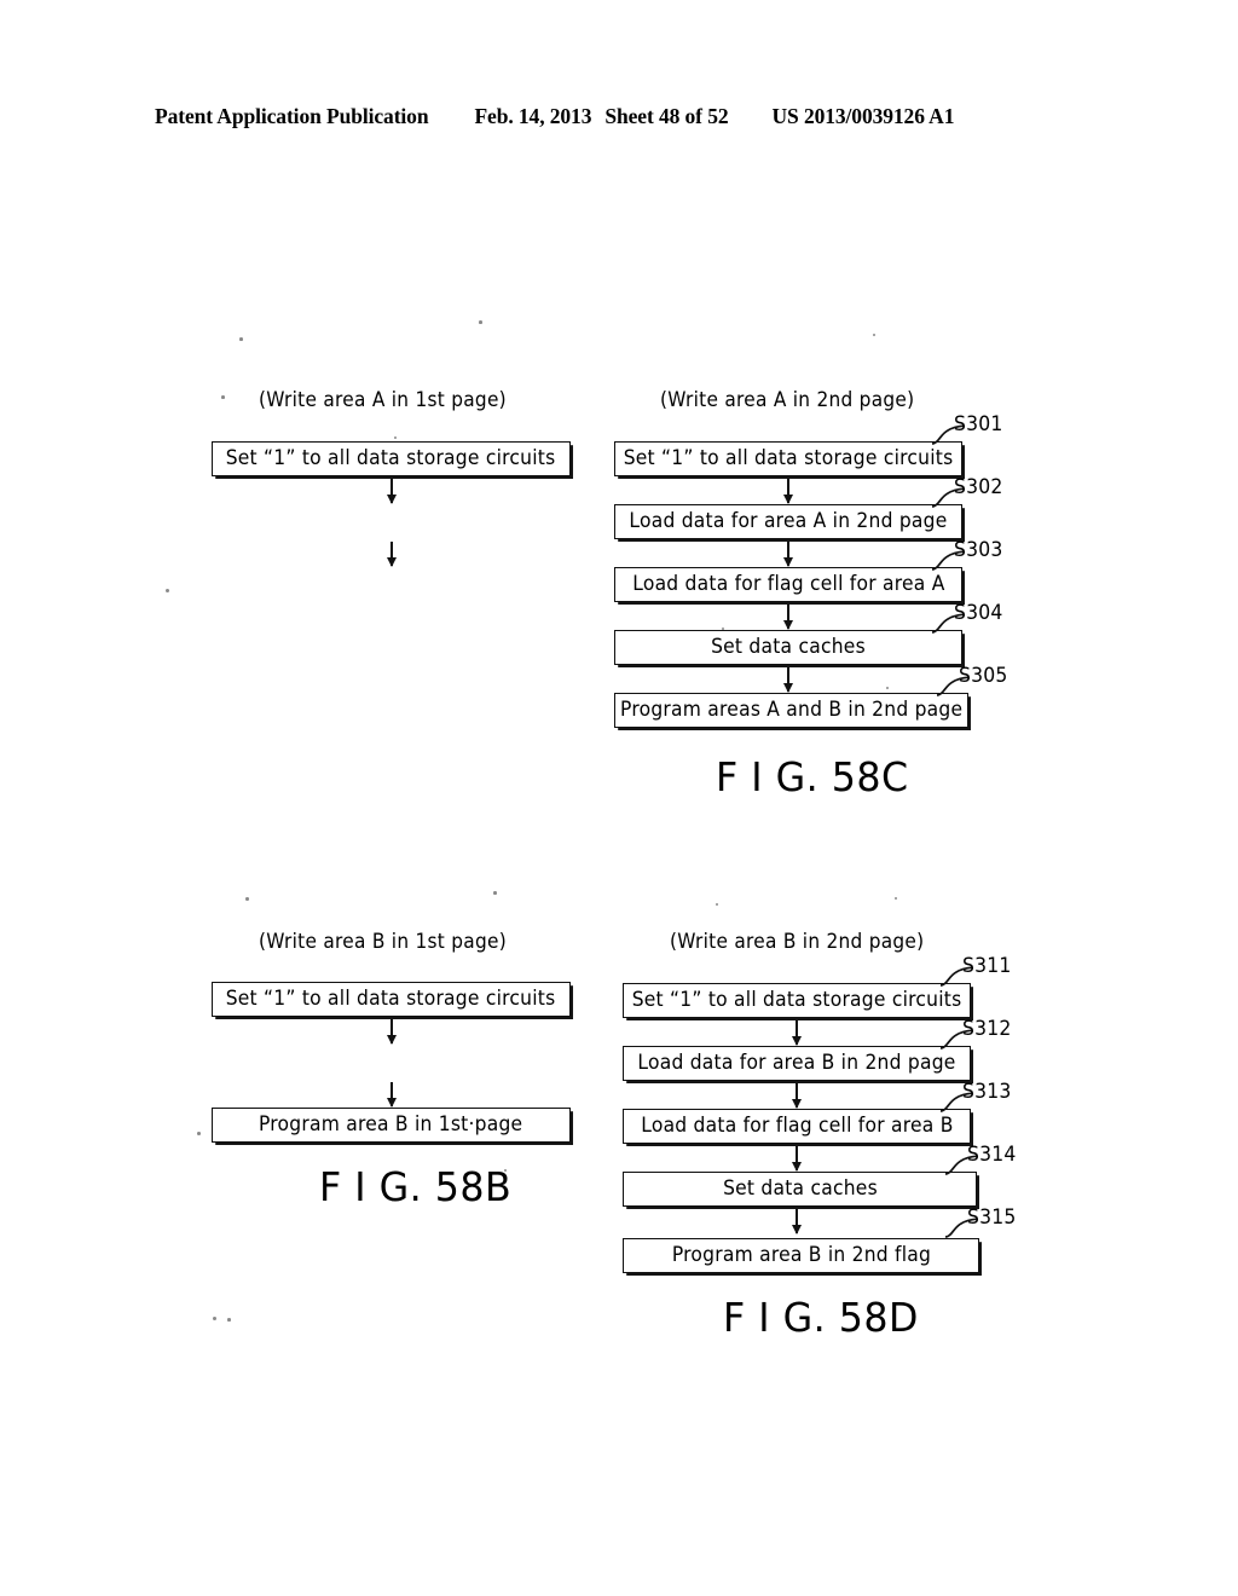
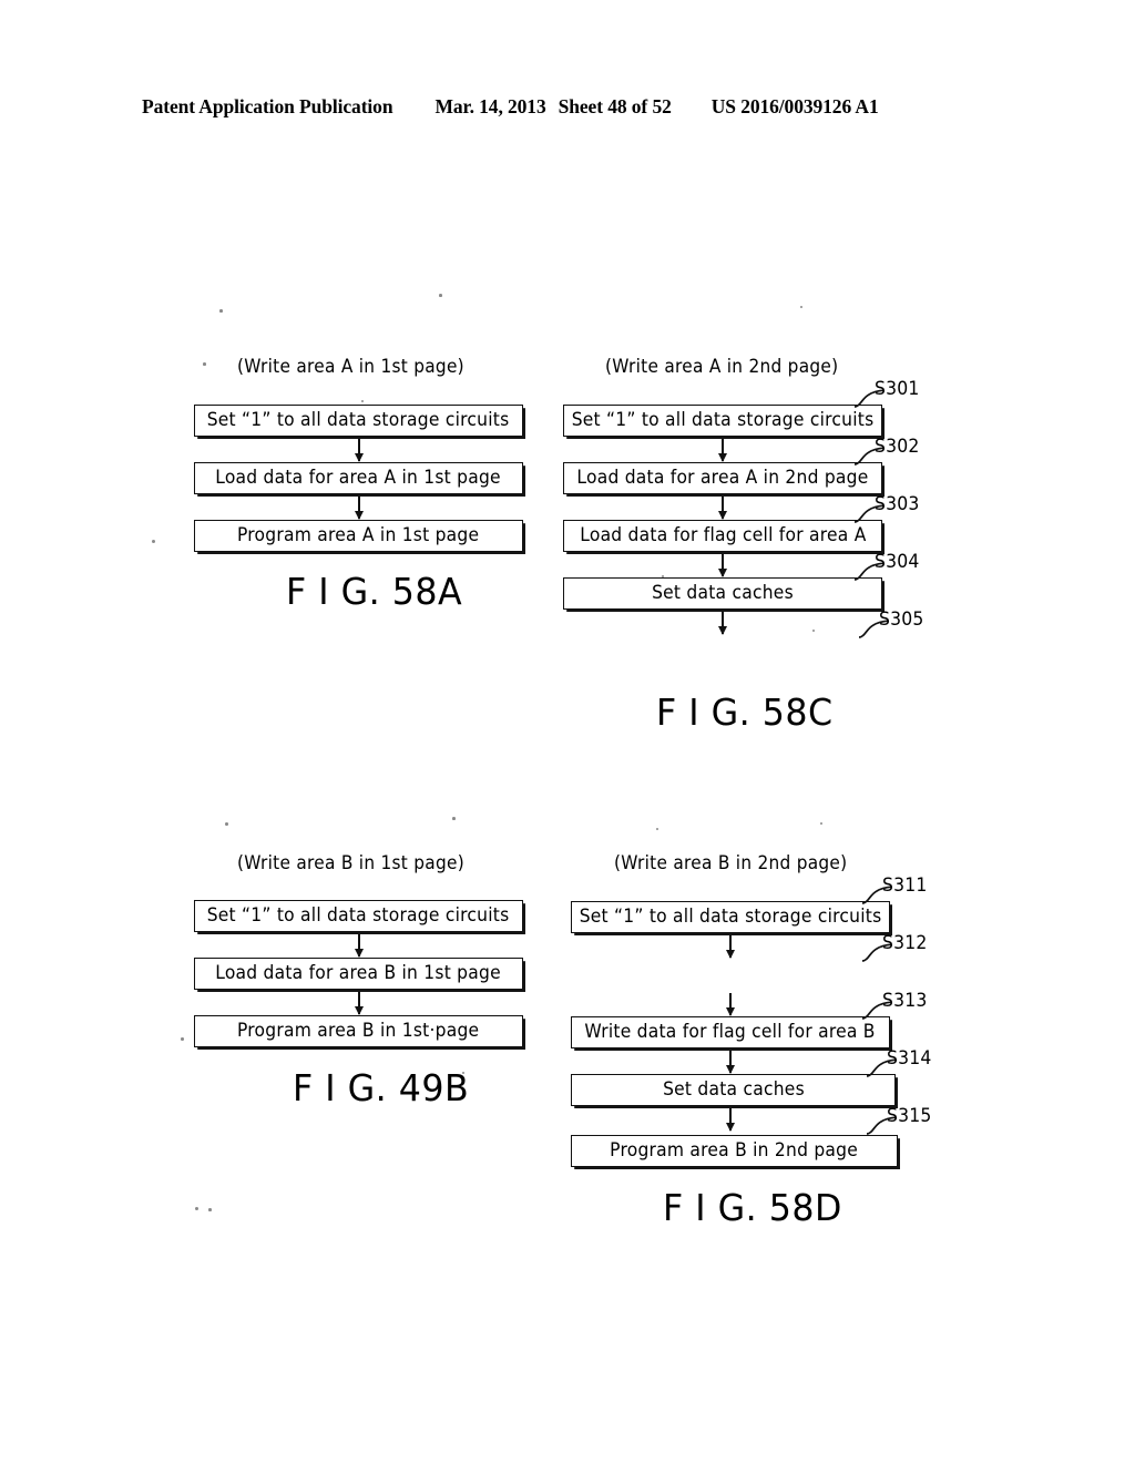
  Patent Application Publication
- Feb. 14, 2013
+ Mar. 14, 2013
  Sheet 48 of 52
- US 2013/0039126 A1
+ US 2016/0039126 A1
  (Write area A in 1st page)
  Set “1” to all data storage circuits
+ Load data for area A in 1st page
+ Program area A in 1st page
+ F I G. 58A
  (Write area A in 2nd page)
  Set “1” to all data storage circuits
  S301
  Load data for area A in 2nd page
  S302
  Load data for flag cell for area A
  S303
  Set data caches
  S304
- Program areas A and B in 2nd page
  S305
  F I G. 58C
  (Write area B in 1st page)
  Set “1” to all data storage circuits
+ Load data for area B in 1st page
  Program area B in 1st·page
- F I G. 58B
+ F I G. 49B
  (Write area B in 2nd page)
  Set “1” to all data storage circuits
  S311
- Load data for area B in 2nd page
  S312
- Load data for flag cell for area B
+ Write data for flag cell for area B
  S313
  Set data caches
  S314
- Program area B in 2nd flag
+ Program area B in 2nd page
  S315
  F I G. 58D
